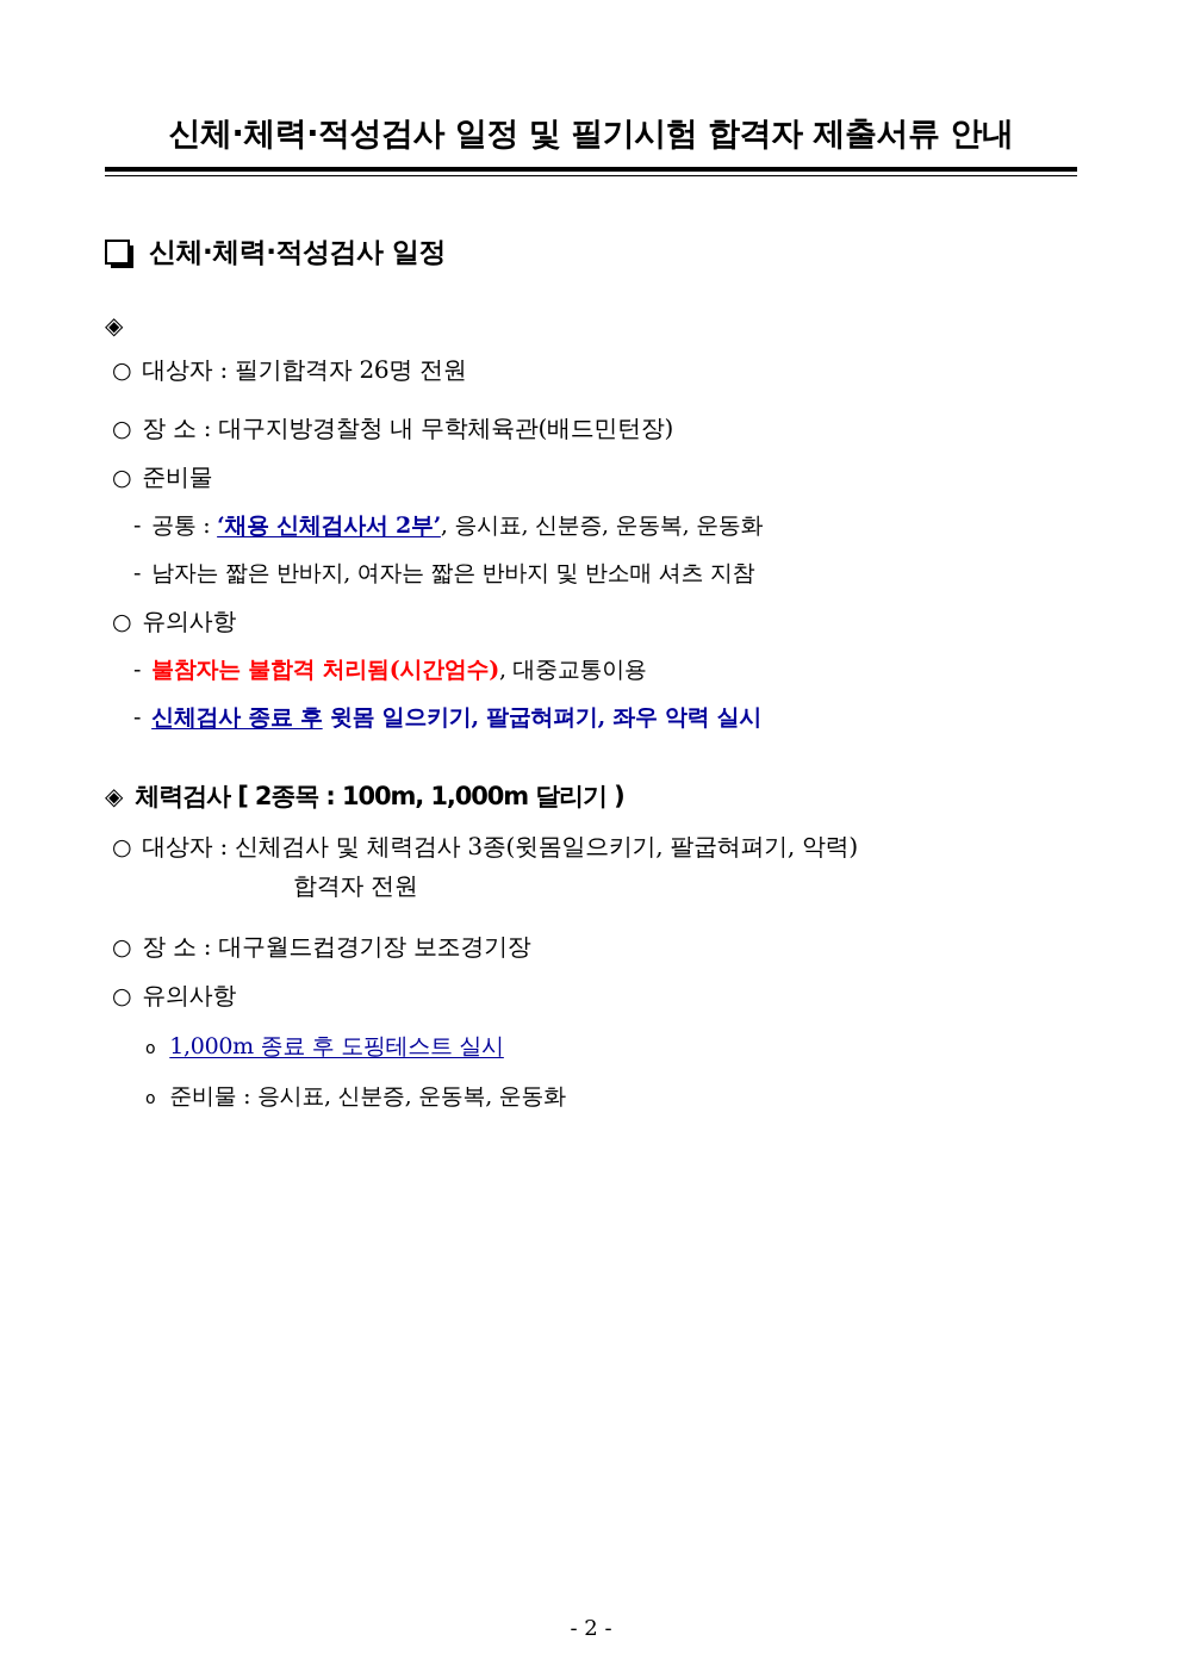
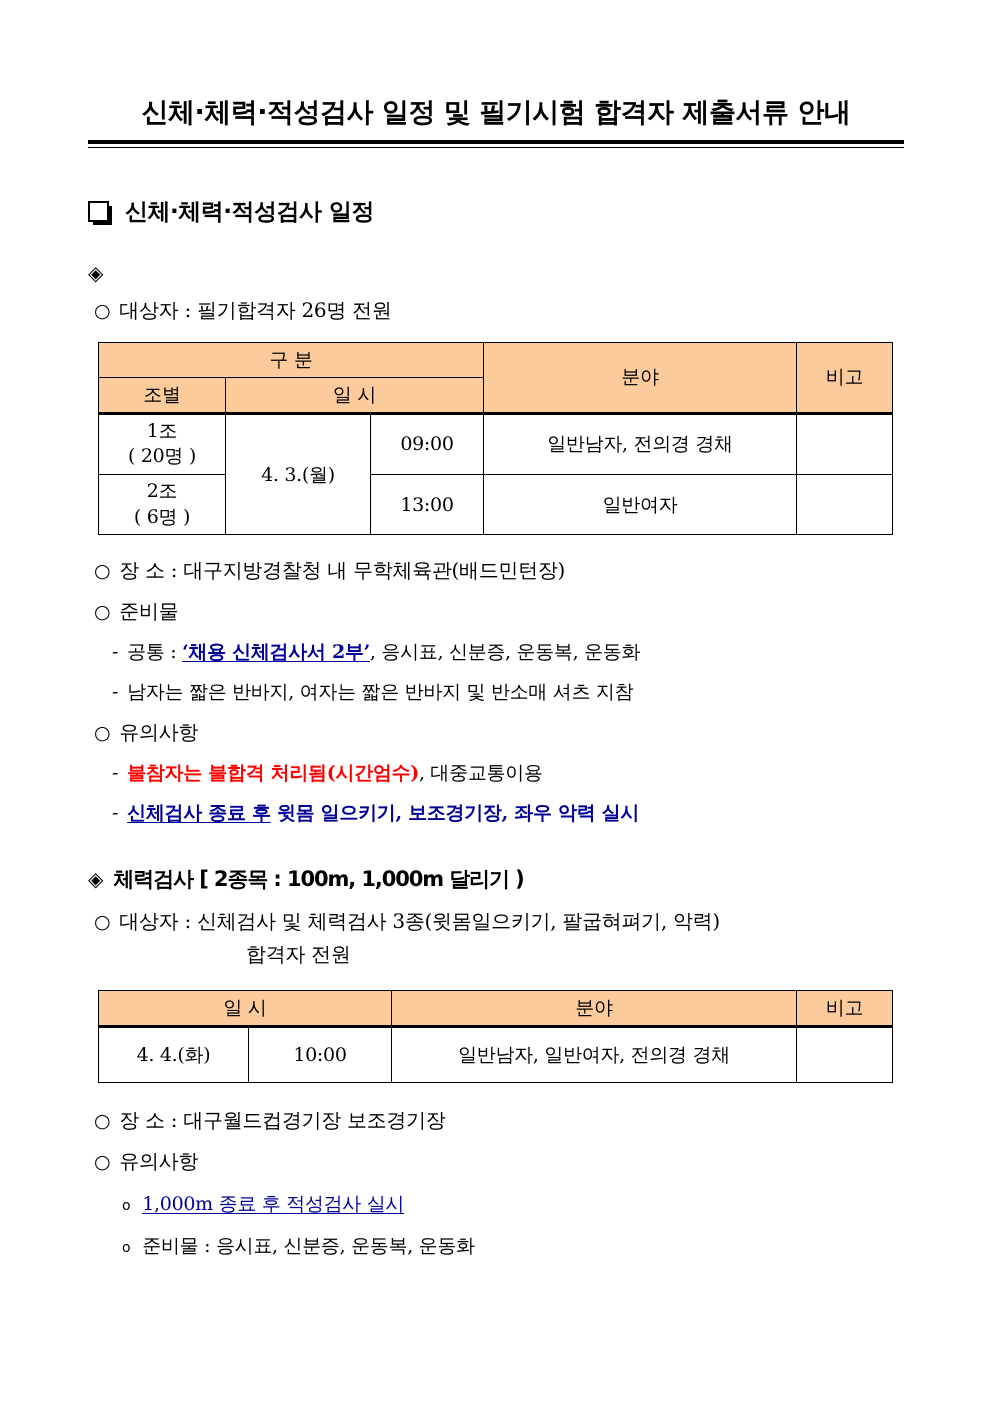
  신체·체력·적성검사 일정 및 필기시험 합격자 제출서류 안내
  신체·체력·적성검사 일정
  ◈
  ○
  대상자 : 필기합격자 26명 전원
+ 구 분	분야	비고
+ 조별	일 시
+ 1조 ( 20명 )	4. 3.(월)	09:00	일반남자, 전의경 경채
+ 2조 ( 6명 )	13:00	일반여자
  ○
  장 소 : 대구지방경찰청 내 무학체육관(배드민턴장)
  ○
  준비물
  -
  공통 : ‘채용 신체검사서 2부’, 응시표, 신분증, 운동복, 운동화
  -
  남자는 짧은 반바지, 여자는 짧은 반바지 및 반소매 셔츠 지참
  ○
  유의사항
  -
  불참자는 불합격 처리됨(시간엄수), 대중교통이용
  -
- 신체검사 종료 후 윗몸 일으키기, 팔굽혀펴기, 좌우 악력 실시
+ 신체검사 종료 후 윗몸 일으키기, 보조경기장, 좌우 악력 실시
  ◈
  체력검사 [ 2종목 : 100m, 1,000m 달리기 )
  ○
  대상자 : 신체검사 및 체력검사 3종(윗몸일으키기, 팔굽혀펴기, 악력)
  합격자 전원
+ 일 시	분야	비고
+ 4. 4.(화)	10:00	일반남자, 일반여자, 전의경 경채
  ○
  장 소 : 대구월드컵경기장 보조경기장
  ○
  유의사항
  o
- 1,000m 종료 후 도핑테스트 실시
+ 1,000m 종료 후 적성검사 실시
  o
  준비물 : 응시표, 신분증, 운동복, 운동화
- - 2 -
